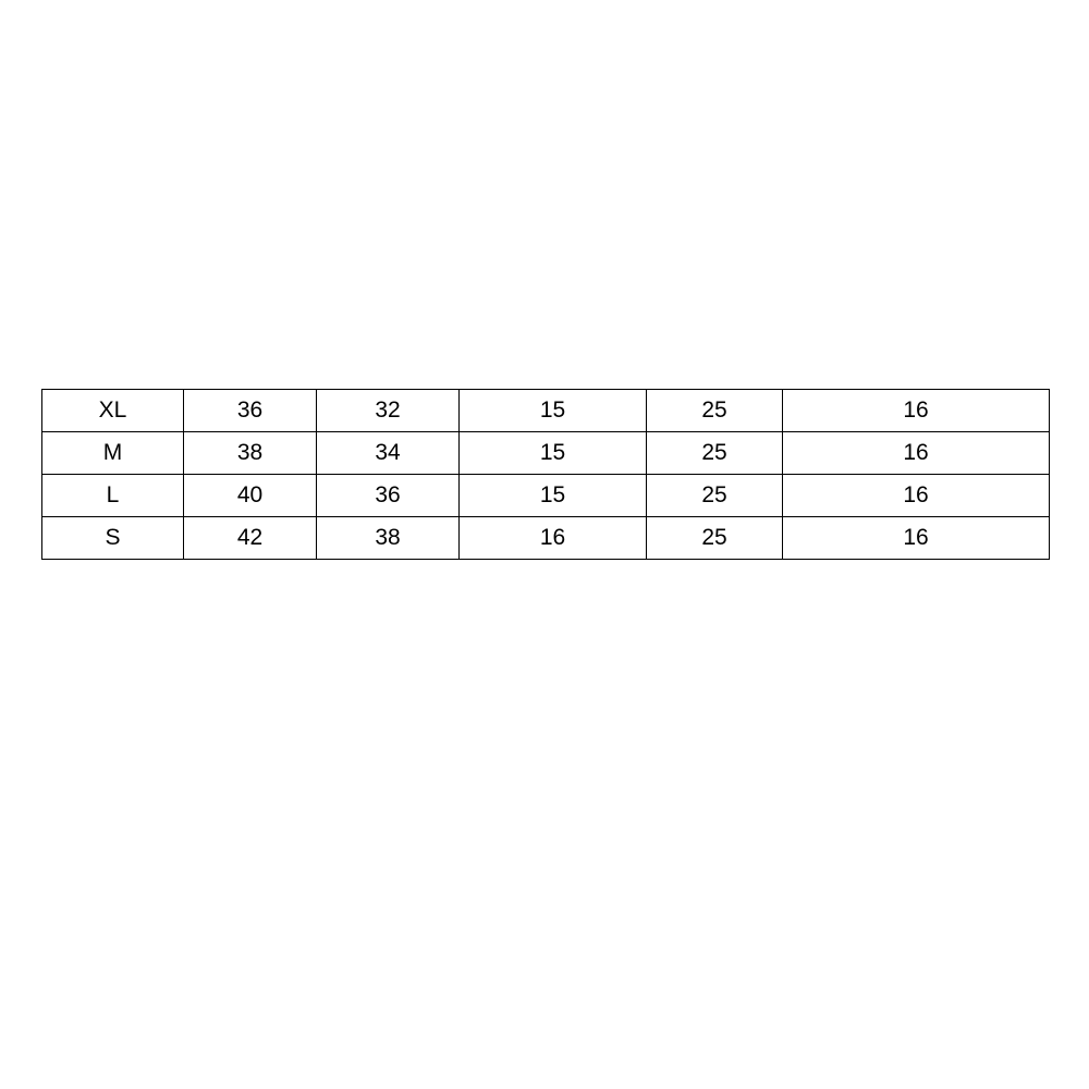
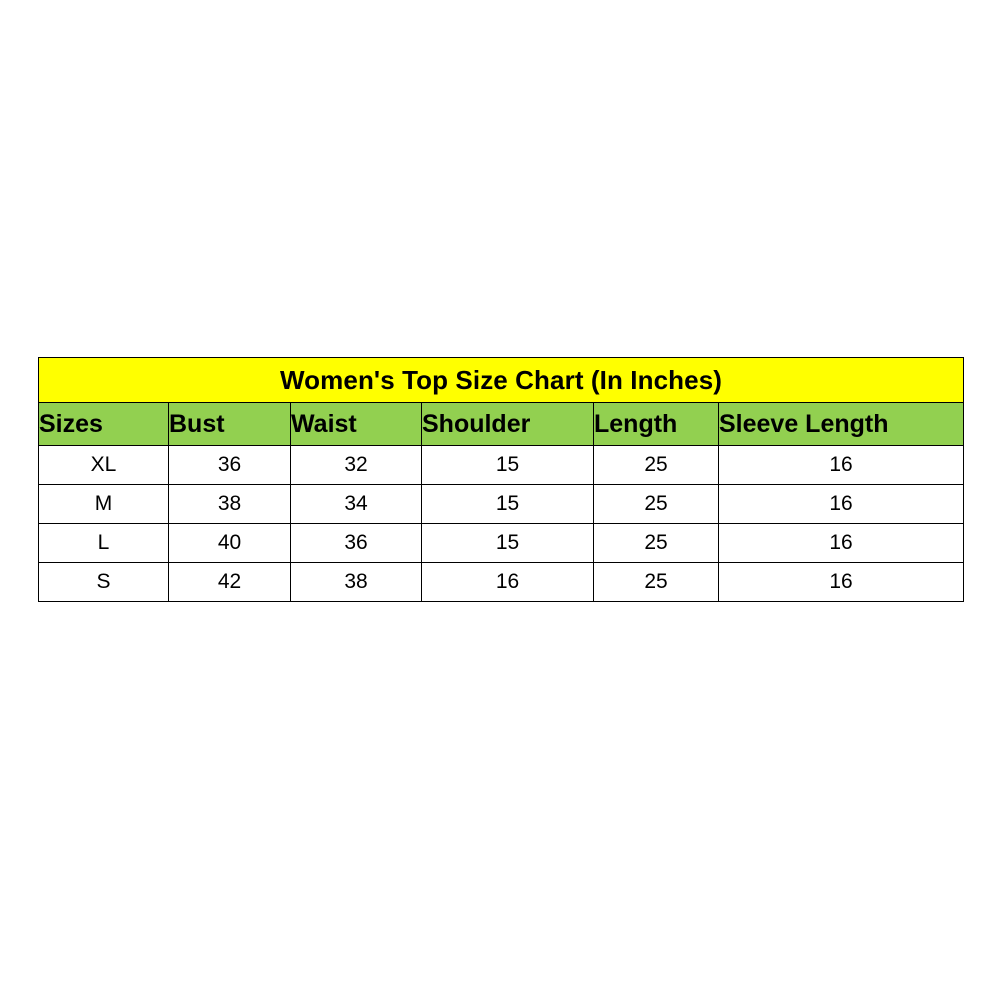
+ Women's Top Size Chart (In Inches)
+ Sizes	Bust	Waist	Shoulder	Length	Sleeve Length
  XL	36	32	15	25	16
  M	38	34	15	25	16
  L	40	36	15	25	16
  S	42	38	16	25	16
